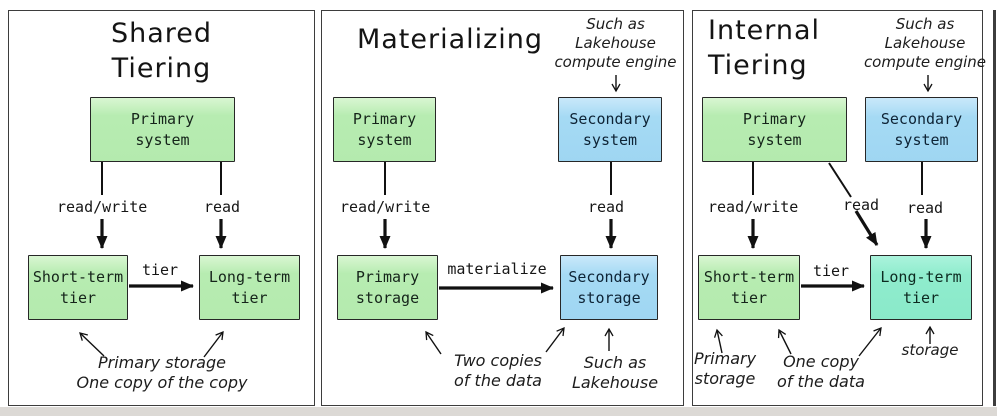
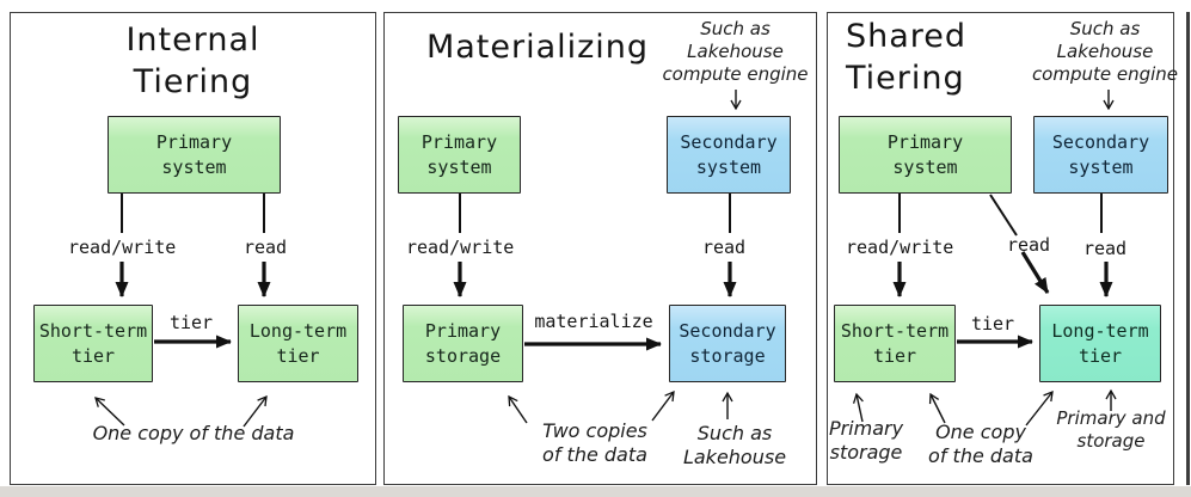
- Shared
+ Internal
  Tiering
  Primary
  system
  Short-term
  tier
  Long-term
  tier
  read/write
  read
  tier
- Primary storage
- One copy of the copy
+ One copy of the data
  Materializing
  Such as
  Lakehouse
  compute engine
  Primary
  system
  Secondary
  system
  Primary
  storage
  Secondary
  storage
  read/write
  read
  materialize
  Two copies
  of the data
  Such as
  Lakehouse
- Internal
+ Shared
  Tiering
  Such as
  Lakehouse
  compute engine
  Primary
  system
  Secondary
  system
  Short-term
  tier
  Long-term
  tier
  read/write
  read
  read
  tier
  Primary
  storage
  One copy
  of the data
+ Primary and
  storage
